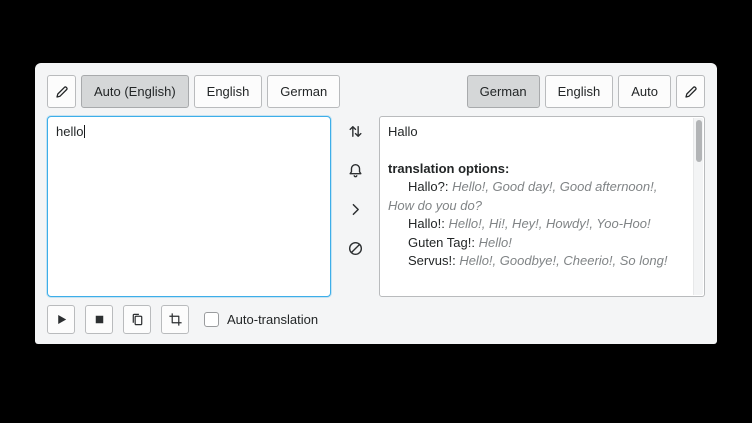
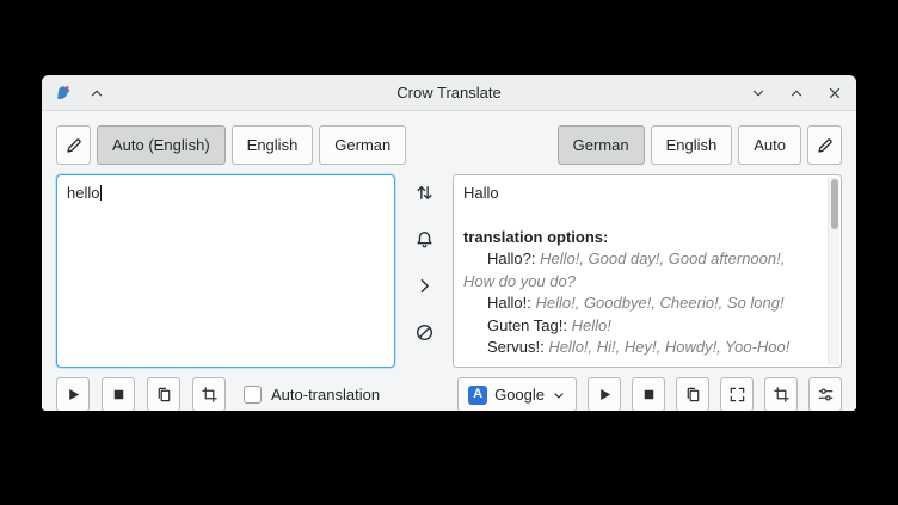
+ Crow Translate
  Auto (English)
  English
  German
  German
  English
  Auto
  hello
  Hallo
  translation options:
  Hallo?: Hello!, Good day!, Good afternoon!, How do you do?
- Hallo!: Hello!, Hi!, Hey!, Howdy!, Yoo-Hoo!
+ Hallo!: Hello!, Goodbye!, Cheerio!, So long!
  Guten Tag!: Hello!
- Servus!: Hello!, Goodbye!, Cheerio!, So long!
+ Servus!: Hello!, Hi!, Hey!, Howdy!, Yoo-Hoo!
  Auto-translation
+ A
+ Google
